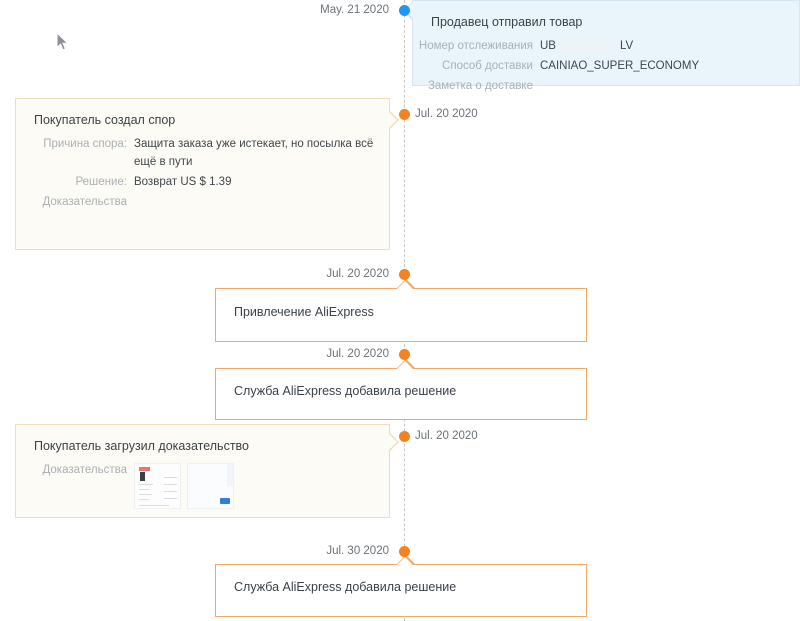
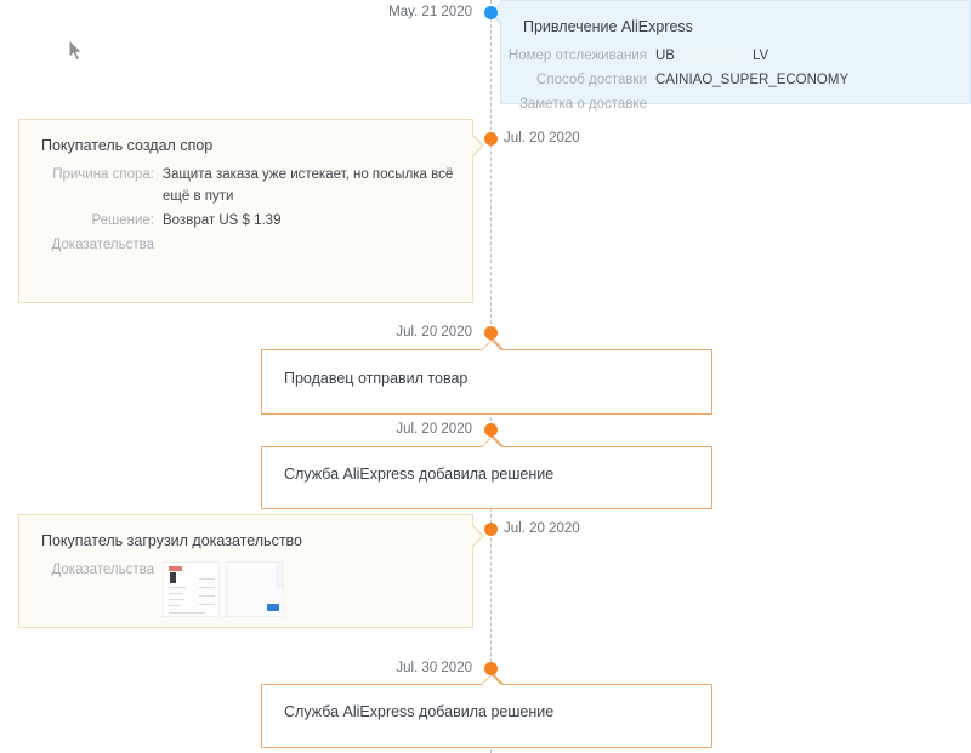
  May. 21 2020
- Продавец отправил товар
+ Привлечение AliExpress
  Номер отслеживания
  UB LV
  Способ доставки
  CAINIAO_SUPER_ECONOMY
  Заметка о доставке
  Jul. 20 2020
  Покупатель создал спор
  Причина спора:
  Защита заказа уже истекает, но посылка всё ещё в пути
  Решение:
  Возврат US $ 1.39
  Доказательства
  Jul. 20 2020
- Привлечение AliExpress
+ Продавец отправил товар
  Jul. 20 2020
  Служба AliExpress добавила решение
  Jul. 20 2020
  Покупатель загрузил доказательство
  Доказательства
  Jul. 30 2020
  Служба AliExpress добавила решение
